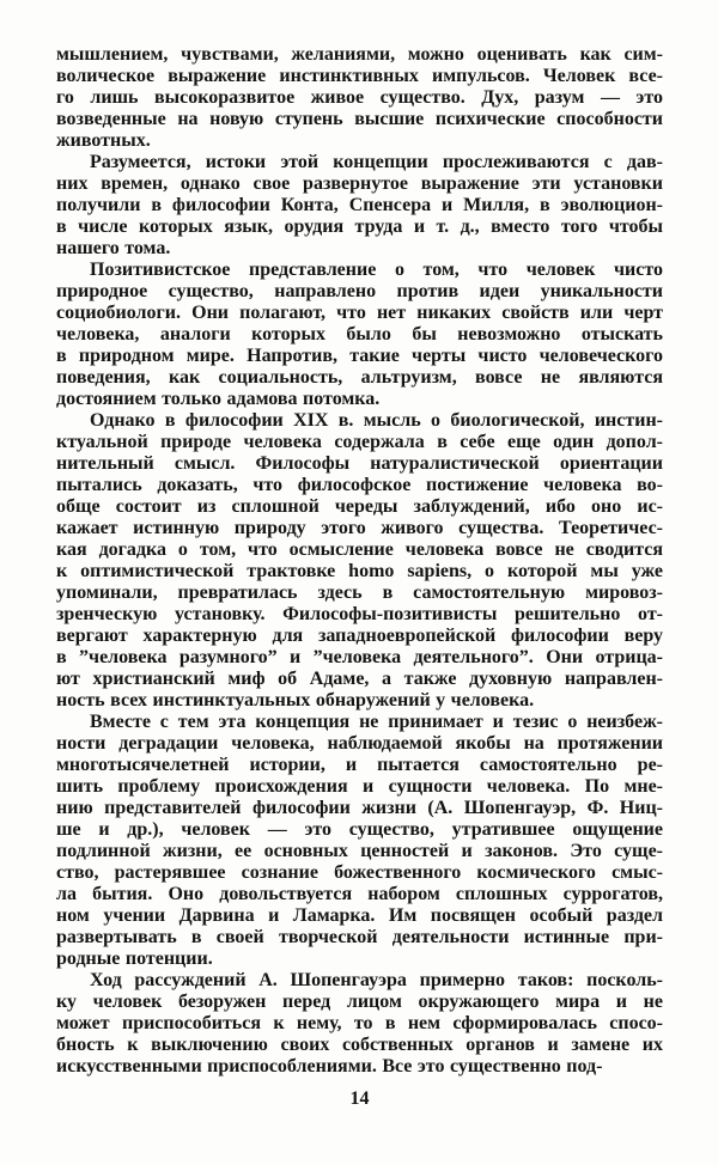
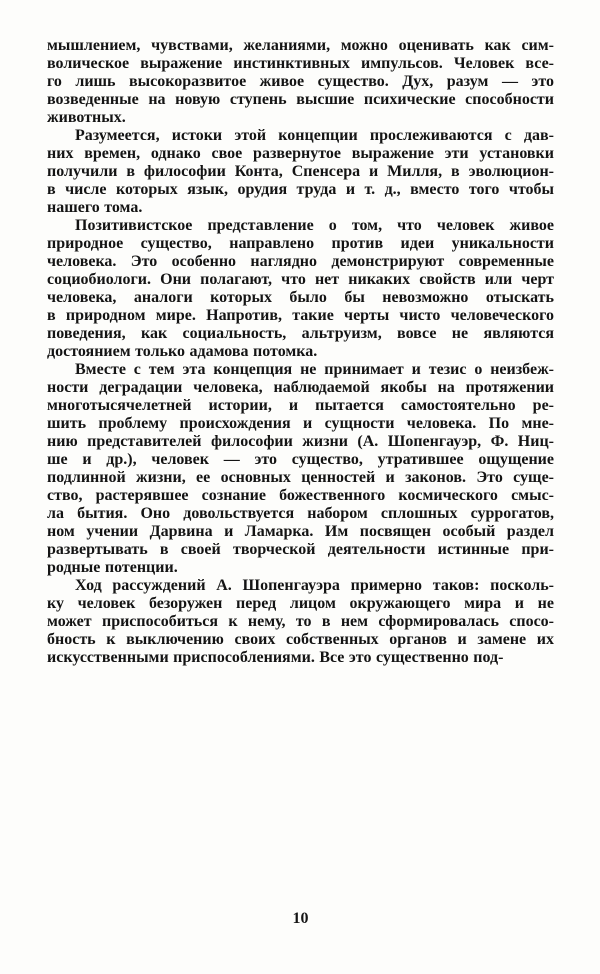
  мышлением, чувствами, желаниями, можно оценивать как сим-
  волическое выражение инстинктивных импульсов. Человек все-
  го лишь высокоразвитое живое существо. Дух, разум — это
  возведенные на новую ступень высшие психические способности
  животных.
  Разумеется, истоки этой концепции прослеживаются с дав-
  них времен, однако свое развернутое выражение эти установки
  получили в философии Конта, Спенсера и Милля, в эволюцион-
  в числе которых язык, орудия труда и т. д., вместо того чтобы
  нашего тома.
- Позитивистское представление о том, что человек чисто
+ Позитивистское представление о том, что человек живое
  природное существо, направлено против идеи уникальности
+ человека. Это особенно наглядно демонстрируют современные
  социобиологи. Они полагают, что нет никаких свойств или черт
  человека, аналоги которых было бы невозможно отыскать
  в природном мире. Напротив, такие черты чисто человеческого
  поведения, как социальность, альтруизм, вовсе не являются
  достоянием только адамова потомка.
- Однако в философии XIX в. мысль о биологической, инстин-
- ктуальной природе человека содержала в себе еще один допол-
- нительный смысл. Философы натуралистической ориентации
- пытались доказать, что философское постижение человека во-
- обще состоит из сплошной череды заблуждений, ибо оно ис-
- кажает истинную природу этого живого существа. Теоретичес-
- кая догадка о том, что осмысление человека вовсе не сводится
- к оптимистической трактовке homo sapiens, о которой мы уже
- упоминали, превратилась здесь в самостоятельную мировоз-
- зренческую установку. Философы-позитивисты решительно от-
- вергают характерную для западноевропейской философии веру
- в ”человека разумного” и ”человека деятельного”. Они отрица-
- ют христианский миф об Адаме, а также духовную направлен-
- ность всех инстинктуальных обнаружений у человека.
  Вместе с тем эта концепция не принимает и тезис о неизбеж-
  ности деградации человека, наблюдаемой якобы на протяжении
  многотысячелетней истории, и пытается самостоятельно ре-
  шить проблему происхождения и сущности человека. По мне-
  нию представителей философии жизни (А. Шопенгауэр, Ф. Ниц-
  ше и др.), человек — это существо, утратившее ощущение
  подлинной жизни, ее основных ценностей и законов. Это суще-
  ство, растерявшее сознание божественного космического смыс-
  ла бытия. Оно довольствуется набором сплошных суррогатов,
  ном учении Дарвина и Ламарка. Им посвящен особый раздел
  развертывать в своей творческой деятельности истинные при-
  родные потенции.
  Ход рассуждений А. Шопенгауэра примерно таков: посколь-
  ку человек безоружен перед лицом окружающего мира и не
  может приспособиться к нему, то в нем сформировалась спосо-
  бность к выключению своих собственных органов и замене их
  искусственными приспособлениями. Все это существенно под-
- 14
+ 10
